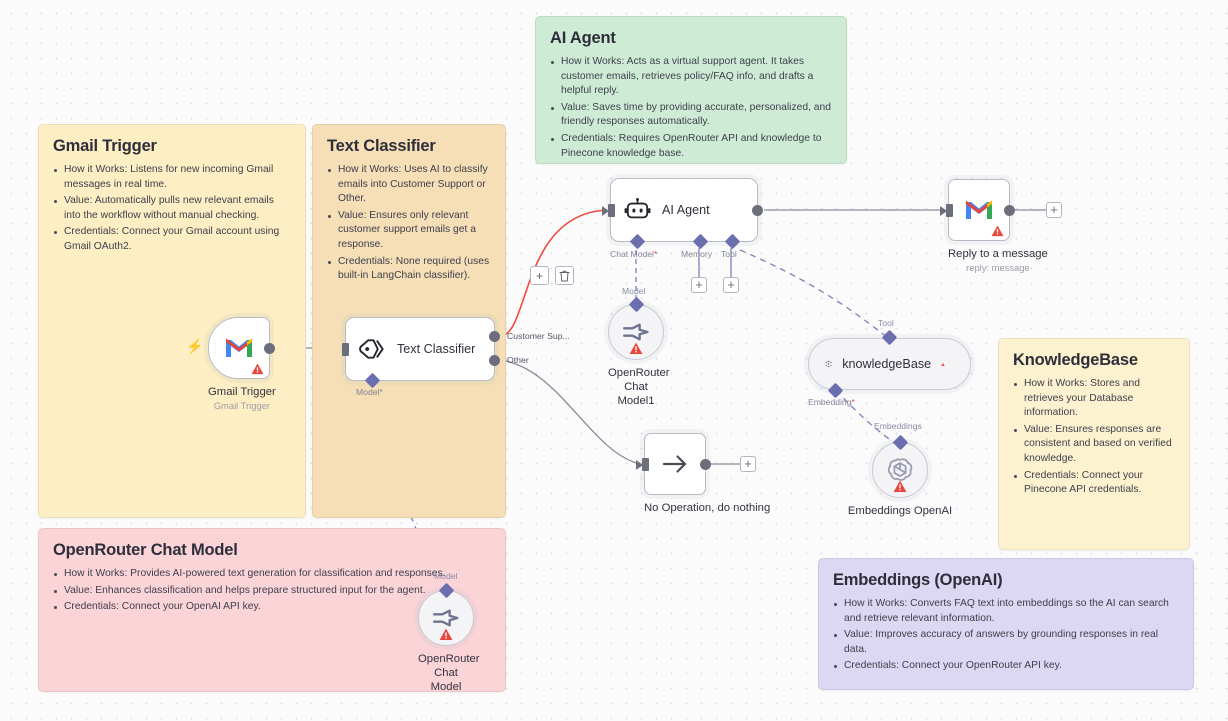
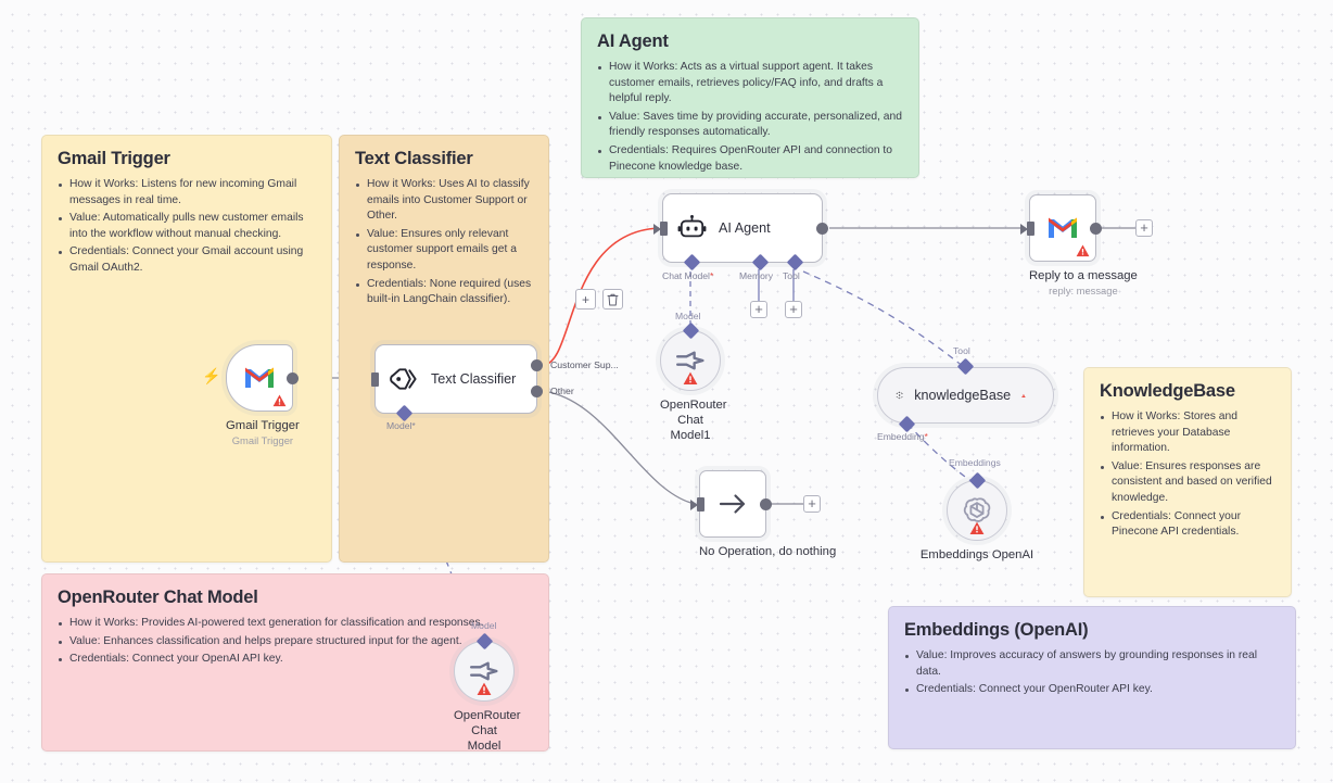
  Gmail Trigger
  How it Works: Listens for new incoming Gmail messages in real time.
- Value: Automatically pulls new relevant emails into the workflow without manual checking.
+ Value: Automatically pulls new customer emails into the workflow without manual checking.
  Credentials: Connect your Gmail account using Gmail OAuth2.
  Text Classifier
  How it Works: Uses AI to classify emails into Customer Support or Other.
  Value: Ensures only relevant customer support emails get a response.
  Credentials: None required (uses built-in LangChain classifier).
  AI Agent
  How it Works: Acts as a virtual support agent. It takes customer emails, retrieves policy/FAQ info, and drafts a helpful reply.
  Value: Saves time by providing accurate, personalized, and friendly responses automatically.
- Credentials: Requires OpenRouter API and knowledge to Pinecone knowledge base.
+ Credentials: Requires OpenRouter API and connection to Pinecone knowledge base.
  KnowledgeBase
  How it Works: Stores and retrieves your Database information.
  Value: Ensures responses are consistent and based on verified knowledge.
  Credentials: Connect your Pinecone API credentials.
  OpenRouter Chat Model
  How it Works: Provides AI-powered text generation for classification and responses.
  Value: Enhances classification and helps prepare structured input for the agent.
  Credentials: Connect your OpenAI API key.
  Embeddings (OpenAI)
- How it Works: Converts FAQ text into embeddings so the AI can search and retrieve relevant information.
  Value: Improves accuracy of answers by grounding responses in real data.
  Credentials: Connect your OpenRouter API key.
  Gmail Trigger
  Gmail Trigger
  ⚡
  Text Classifier
  Customer Sup...
  Other
  Model*
  +
  AI Agent
  Chat Model*
  Memory
  Tool
  +
  +
  Reply to a message
  reply: message
  +
  OpenRouter Chat Model1
  Model
  No Operation, do nothing
  +
  knowledgeBase
  Tool
  Embedding*
  Embeddings OpenAI
  Embeddings
  OpenRouter Chat Model
  Model
